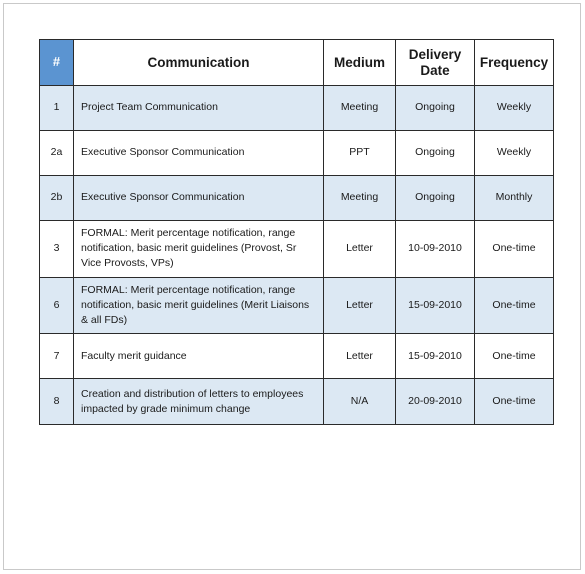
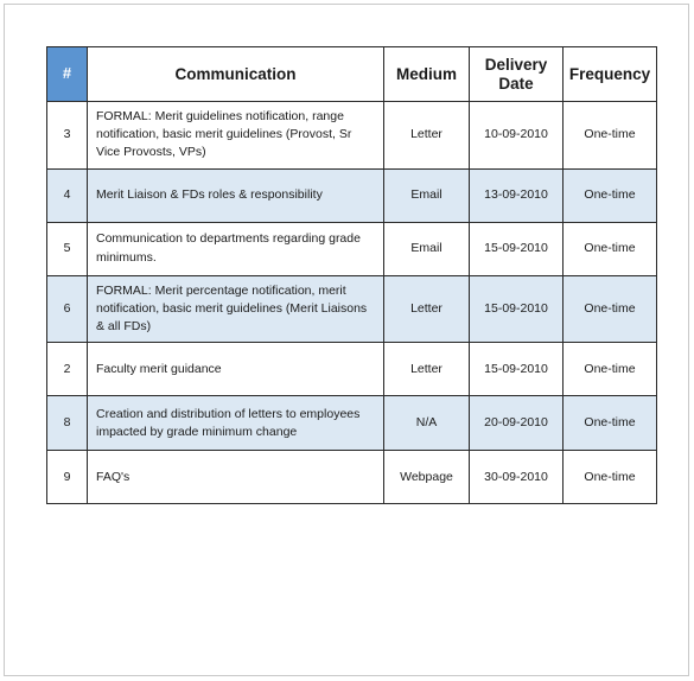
  #	Communication	Medium	DeliveryDate	Frequency
- 1	Project Team Communication	Meeting	Ongoing	Weekly
- 2a	Executive Sponsor Communication	PPT	Ongoing	Weekly
- 2b	Executive Sponsor Communication	Meeting	Ongoing	Monthly
- 3	FORMAL: Merit percentage notification, range notification, basic merit guidelines (Provost, Sr Vice Provosts, VPs)	Letter	10-09-2010	One-time
+ 3	FORMAL: Merit guidelines notification, range notification, basic merit guidelines (Provost, Sr Vice Provosts, VPs)	Letter	10-09-2010	One-time
+ 4	Merit Liaison & FDs roles & responsibility	Email	13-09-2010	One-time
+ 5	Communication to departments regarding grade minimums.	Email	15-09-2010	One-time
- 6	FORMAL: Merit percentage notification, range notification, basic merit guidelines (Merit Liaisons & all FDs)	Letter	15-09-2010	One-time
+ 6	FORMAL: Merit percentage notification, merit notification, basic merit guidelines (Merit Liaisons & all FDs)	Letter	15-09-2010	One-time
- 7	Faculty merit guidance	Letter	15-09-2010	One-time
+ 2	Faculty merit guidance	Letter	15-09-2010	One-time
  8	Creation and distribution of letters to employees impacted by grade minimum change	N/A	20-09-2010	One-time
+ 9	FAQ's	Webpage	30-09-2010	One-time
